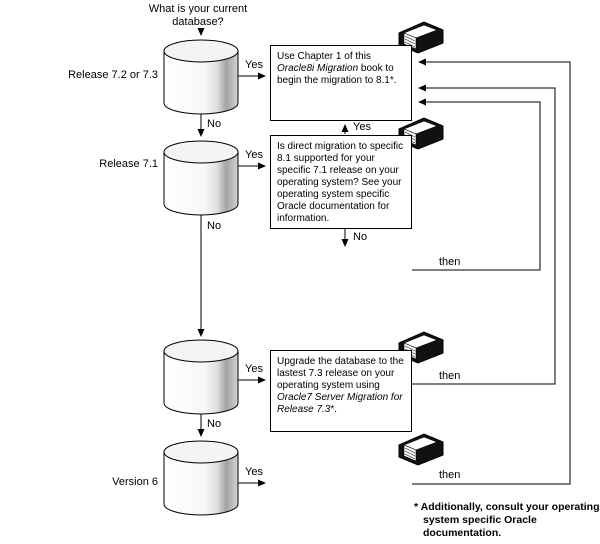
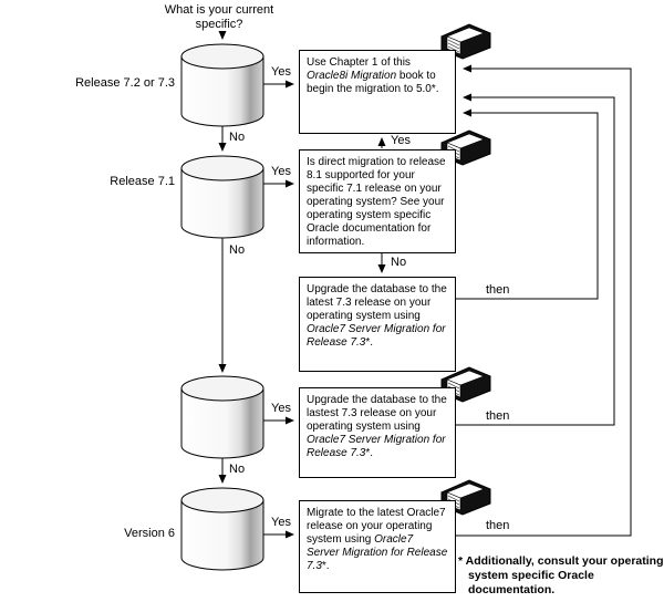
- What is your current database?
+ What is your current specific?
  Release 7.2 or 7.3
  Release 7.1
  Version 6
  Yes
  Yes
  Yes
  Yes
  No
  No
  No
  Yes
  No
  then
  then
  then
- Use Chapter 1 of this Oracle8i Migration book to begin the migration to 8.1*.
+ Use Chapter 1 of this Oracle8i Migration book to begin the migration to 5.0*.
- Is direct migration to specific 8.1 supported for your specific 7.1 release on your operating system? See your operating system specific Oracle documentation for information.
+ Is direct migration to release 8.1 supported for your specific 7.1 release on your operating system? See your operating system specific Oracle documentation for information.
+ Upgrade the database to the latest 7.3 release on your operating system using Oracle7 Server Migration for Release 7.3*.
  Upgrade the database to the lastest 7.3 release on your operating system using Oracle7 Server Migration for Release 7.3*.
+ Migrate to the latest Oracle7 release on your operating system using Oracle7 Server Migration for Release 7.3*.
  * Additionally, consult your operating system specific Oracle documentation.
